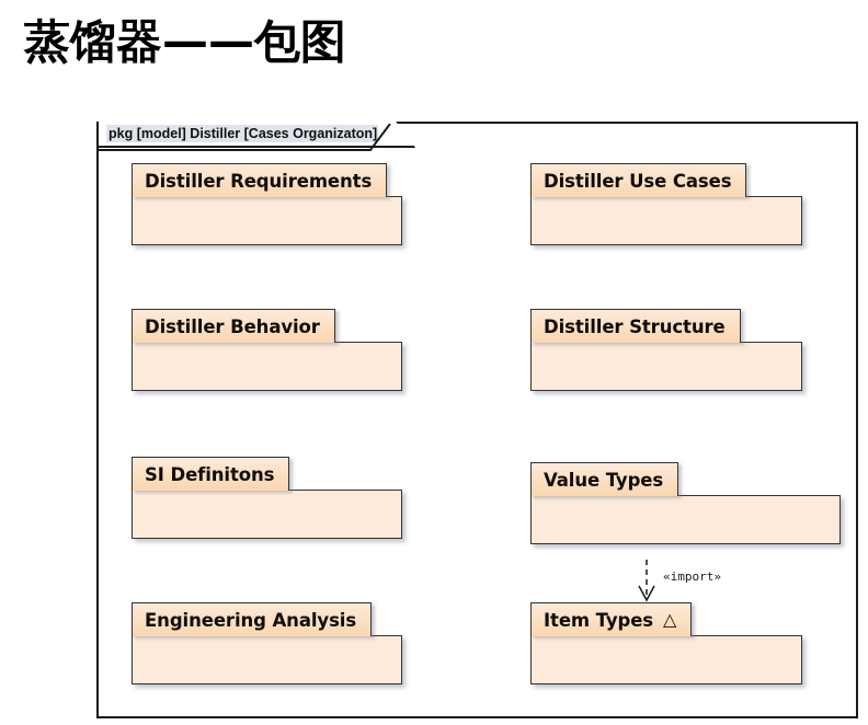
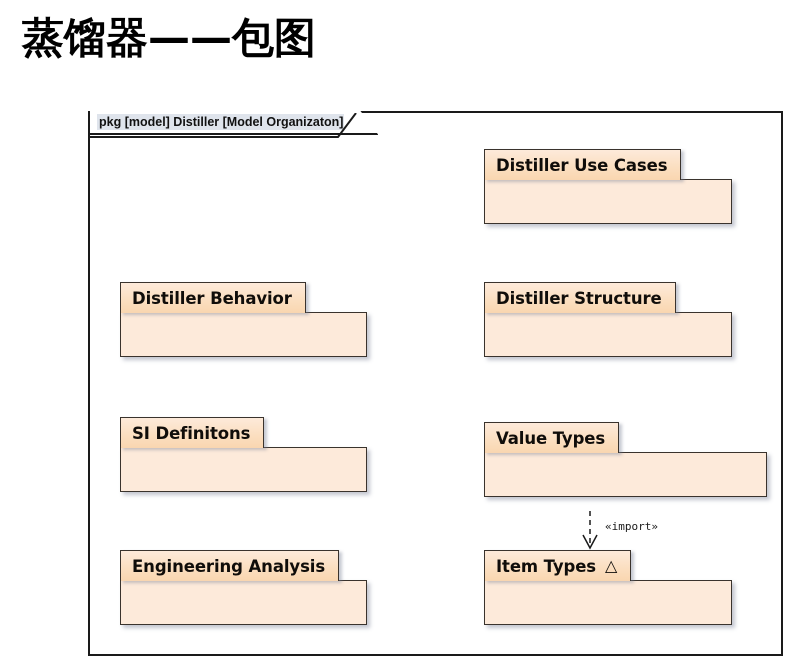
  蒸馏器——包图
- pkg [model] Distiller [Cases Organizaton]
+ pkg [model] Distiller [Model Organizaton]
- Distiller Requirements
  Distiller Behavior
  SI Definitons
  Engineering Analysis
  Distiller Use Cases
  Distiller Structure
  Value Types
  Item Types
  △
  «import»
